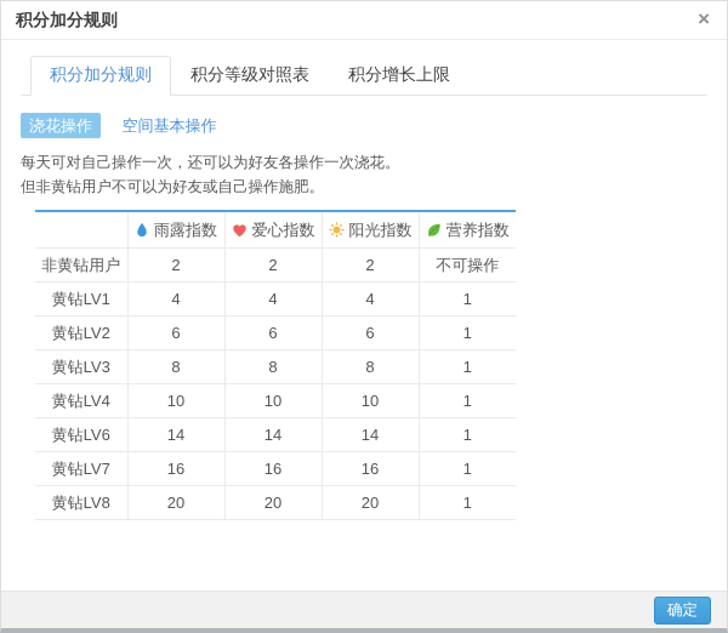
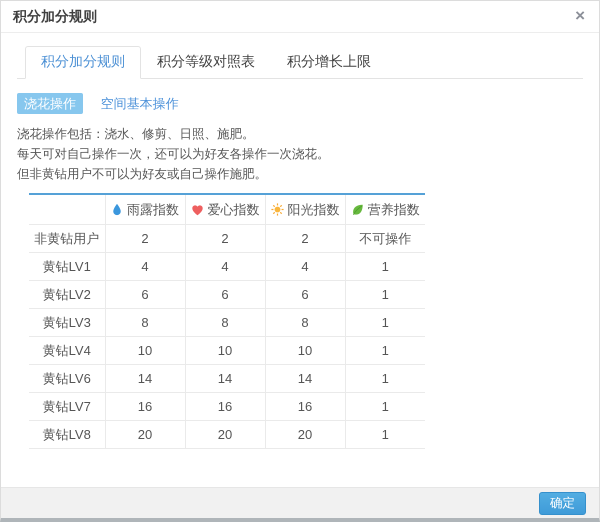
  积分加分规则
  ×
  积分加分规则
  积分等级对照表
  积分增长上限
  浇花操作 空间基本操作
+ 浇花操作包括：浇水、修剪、日照、施肥。
  每天可对自己操作一次，还可以为好友各操作一次浇花。
  但非黄钻用户不可以为好友或自己操作施肥。
  	雨露指数	爱心指数	阳光指数	营养指数
  非黄钻用户	2	2	2	不可操作
  黄钻LV1	4	4	4	1
  黄钻LV2	6	6	6	1
  黄钻LV3	8	8	8	1
  黄钻LV4	10	10	10	1
  黄钻LV6	14	14	14	1
  黄钻LV7	16	16	16	1
  黄钻LV8	20	20	20	1
  确定
